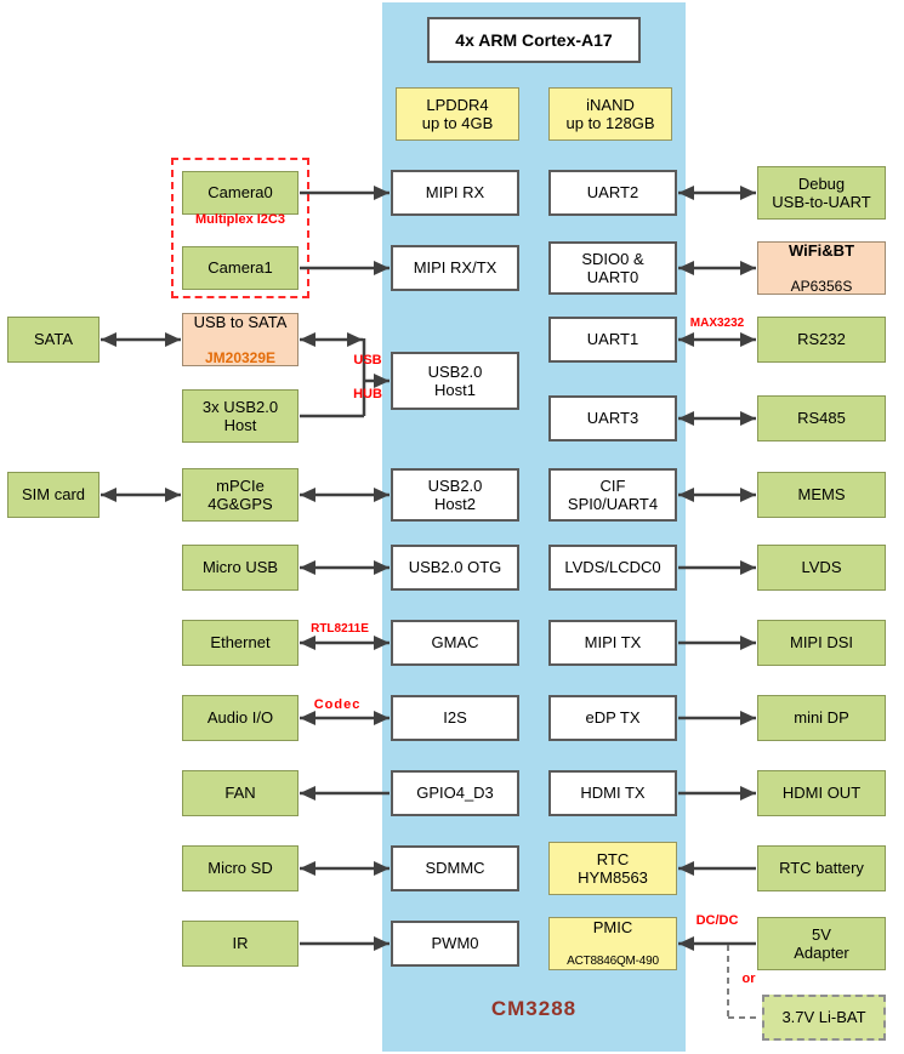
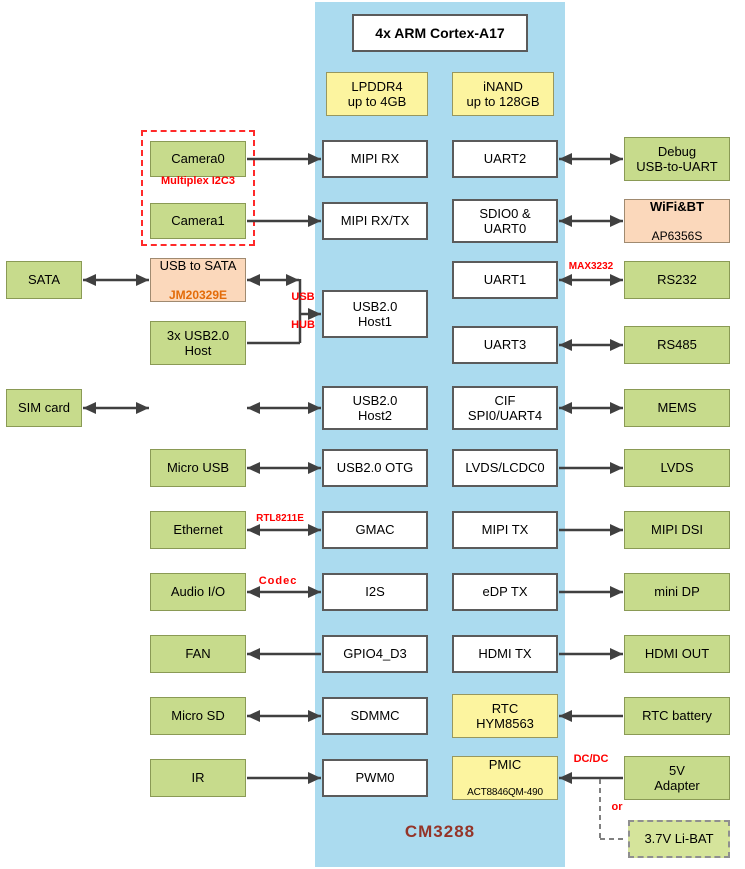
  4x ARM Cortex-A17
  LPDDR4
  up to 4GB
  iNAND
  up to 128GB
  MIPI RX
  MIPI RX/TX
  USB2.0
  Host1
  USB2.0
  Host2
  USB2.0 OTG
  GMAC
  I2S
  GPIO4_D3
  SDMMC
  PWM0
  UART2
  SDIO0 &
  UART0
  UART1
  UART3
  CIF
  SPI0/UART4
  LVDS/LCDC0
  MIPI TX
  eDP TX
  HDMI TX
  RTC
  HYM8563
  PMIC
  ACT8846QM-490
  CM3288
  Camera0
  Multiplex I2C3
  Camera1
  SATA
  USB to SATA
  JM20329E
  3x USB2.0
  Host
  SIM card
- mPCIe
- 4G&GPS
  Micro USB
  Ethernet
  Audio I/O
  FAN
  Micro SD
  IR
  Debug
  USB-to-UART
  WiFi&BT
  AP6356S
  RS232
  RS485
  MEMS
  LVDS
  MIPI DSI
  mini DP
  HDMI OUT
  RTC battery
  5V
  Adapter
  3.7V Li-BAT
  USB
  HUB
  MAX3232
  RTL8211E
  Codec
  DC/DC
  or
